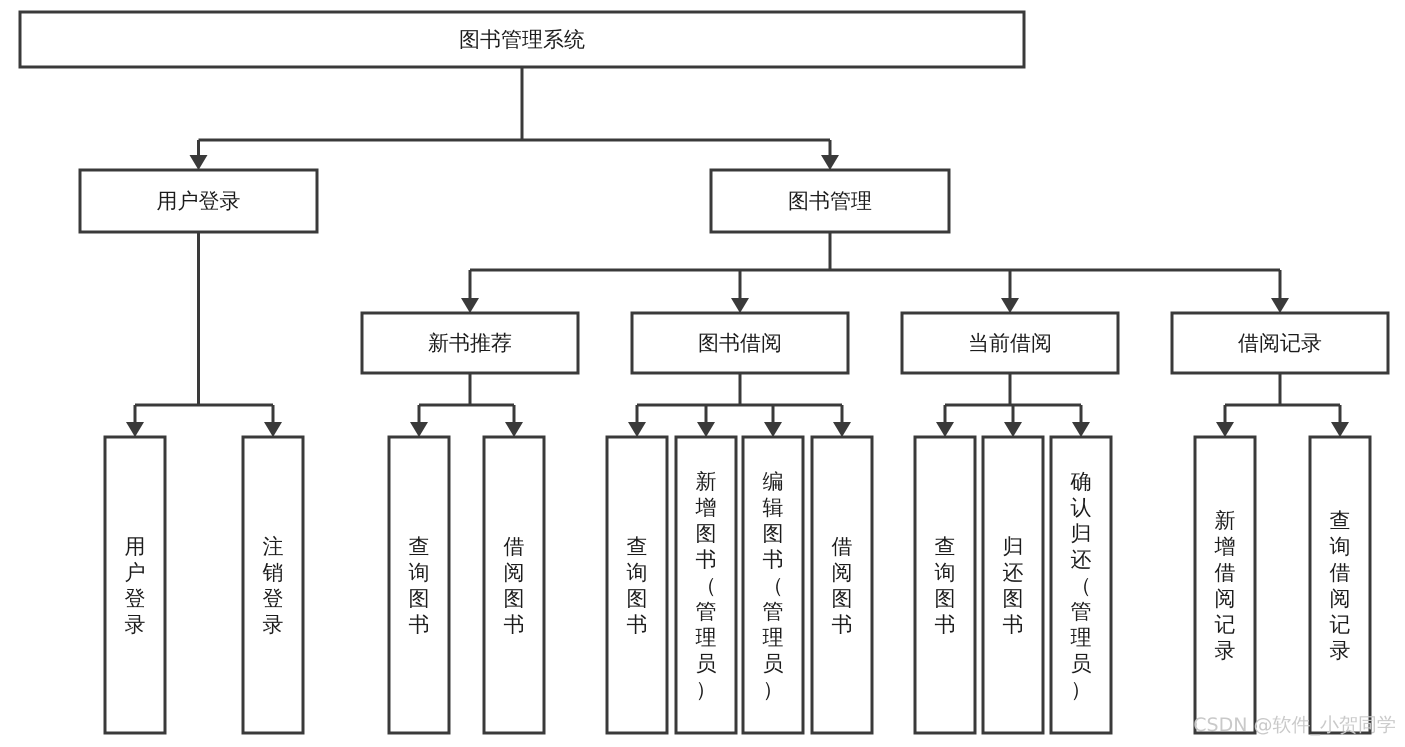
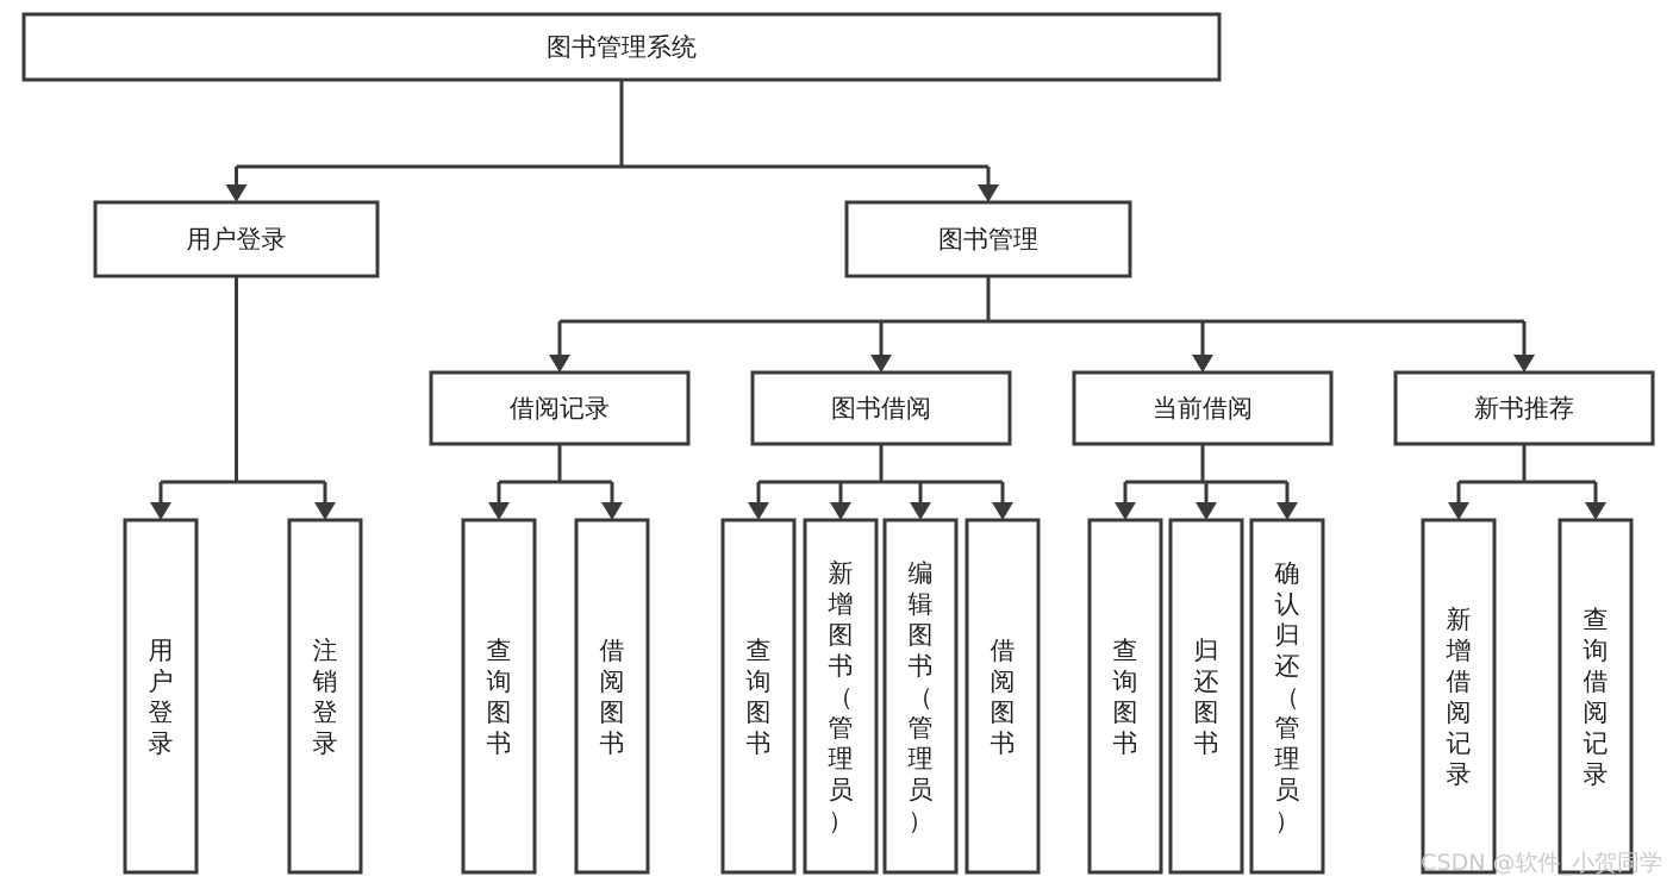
  图书管理系统
  用户登录
  图书管理
- 新书推荐
+ 借阅记录
  图书借阅
  当前借阅
- 借阅记录
+ 新书推荐
  用户登录
  注销登录
  查询图书
  借阅图书
  查询图书
  新增图书（管理员）
  编辑图书（管理员）
  借阅图书
  查询图书
  归还图书
  确认归还（管理员）
  新增借阅记录
  查询借阅记录
  CSDN @软件_小贺同学
